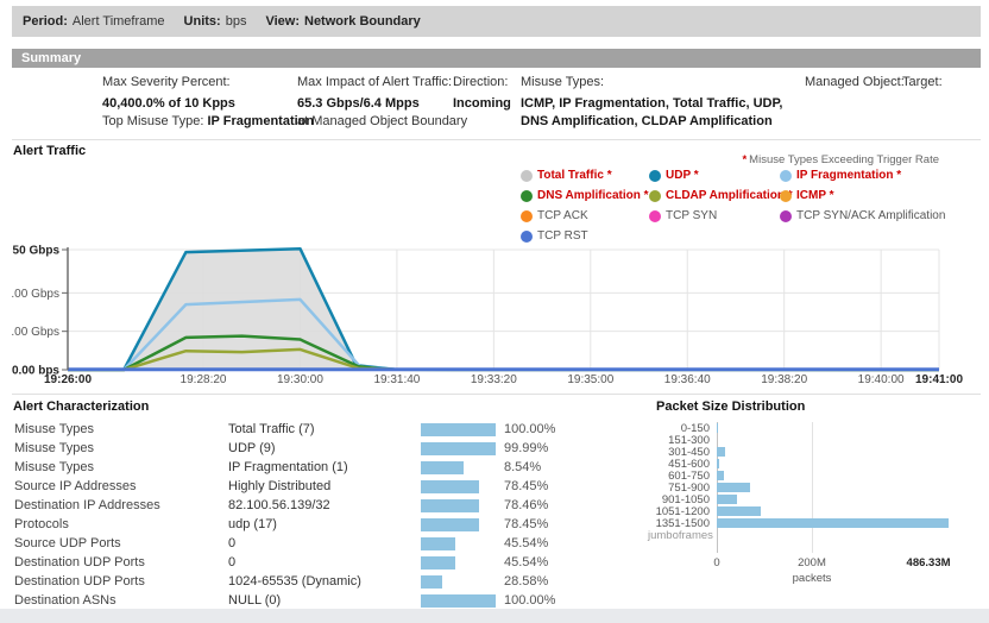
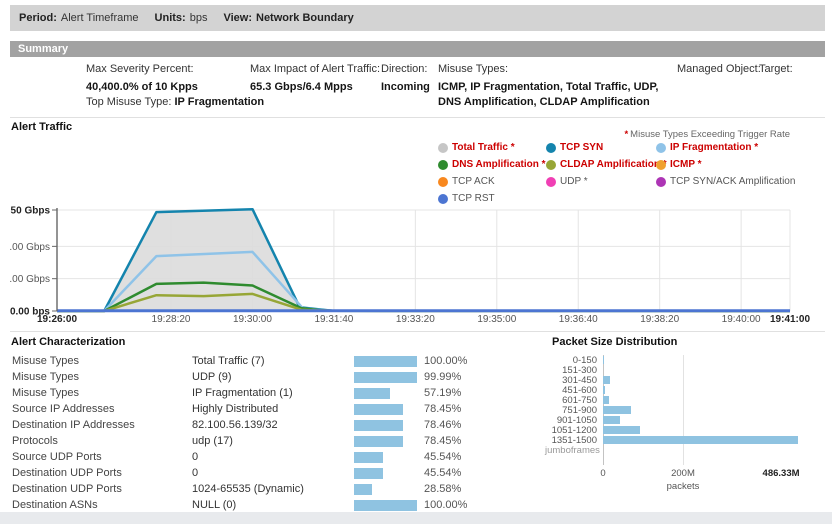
  Period:
  Alert Timeframe
  Units:
  bps
  View:
  Network Boundary
  Summary
  Max Severity Percent:
  40,400.0% of 10 Kpps
  Top Misuse Type: IP Fragmentation
  Max Impact of Alert Traffic:
  65.3 Gbps/6.4 Mpps
- at Managed Object Boundary
  Direction:
  Incoming
  Misuse Types:
  ICMP, IP Fragmentation, Total Traffic, UDP, DNS Amplification, CLDAP Amplification
  Managed Object:
  Target:
  Alert Traffic
  * Misuse Types Exceeding Trigger Rate
  Total Traffic *
- UDP *
+ TCP SYN
  IP Fragmentation *
  DNS Amplification *
  CLDAP Amplificatio
  ICMP *
  TCP ACK
- TCP SYN
+ UDP *
  TCP SYN/ACK Amplification
  TCP RST
  0.00 bps
  .00 Gbps
  .00 Gbps
  .50 Gbps
  19:26:00
  19:28:20
  19:30:00
  19:31:40
  19:33:20
  19:35:00
  19:36:40
  19:38:20
  19:40:00
  19:41:00
  Alert Characterization
  Misuse Types
  Total Traffic (7)
  100.00%
  Misuse Types
  UDP (9)
  99.99%
  Misuse Types
  IP Fragmentation (1)
- 8.54%
+ 57.19%
  Source IP Addresses
  Highly Distributed
  78.45%
  Destination IP Addresses
  82.100.56.139/32
  78.46%
  Protocols
  udp (17)
  78.45%
  Source UDP Ports
  0
  45.54%
  Destination UDP Ports
  0
  45.54%
  Destination UDP Ports
  1024-65535 (Dynamic)
  28.58%
  Destination ASNs
  NULL (0)
  100.00%
  Packet Size Distribution
  0-150
  151-300
  301-450
  451-600
  601-750
  751-900
  901-1050
  1051-1200
  1351-1500
  jumboframes
  0
  200M
  486.33M
  packets
